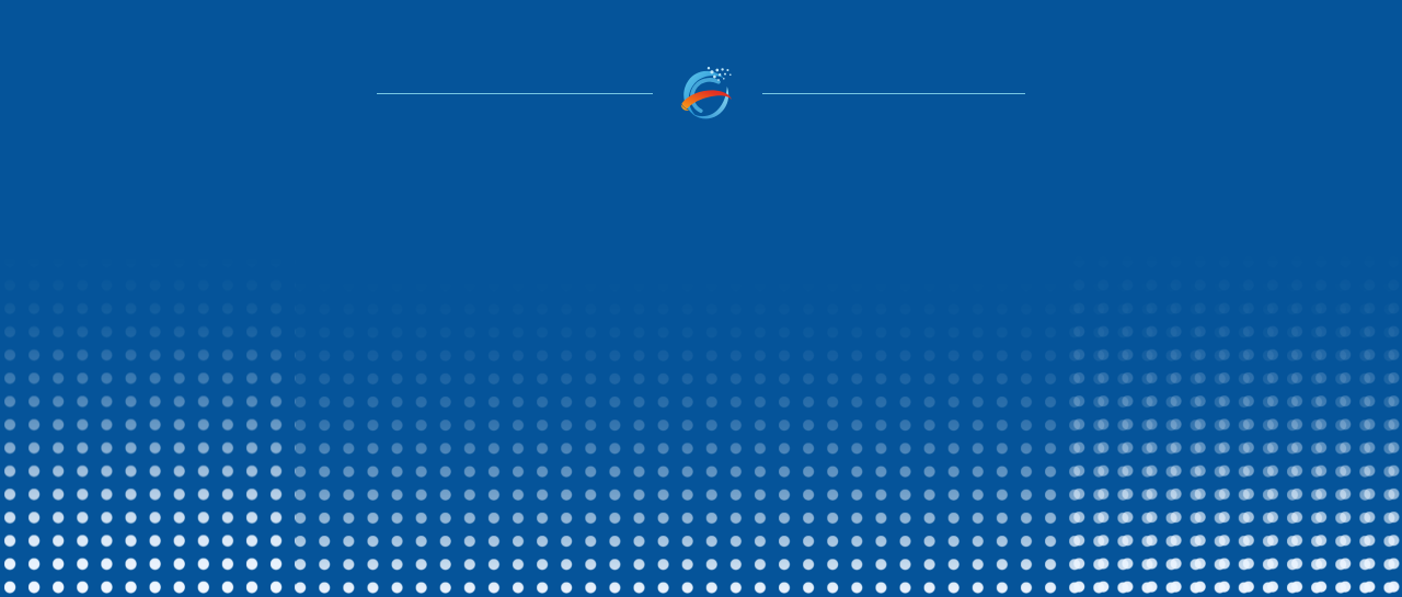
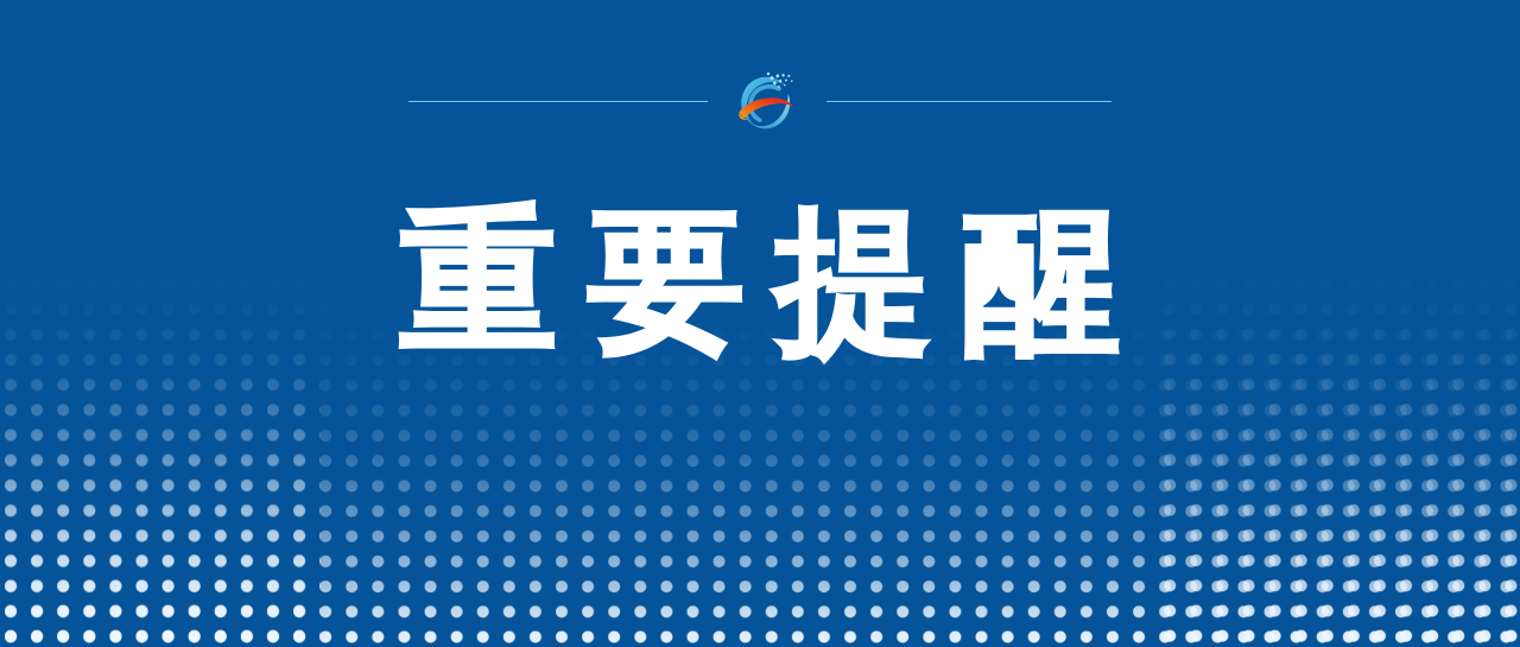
+ 重要提醒
